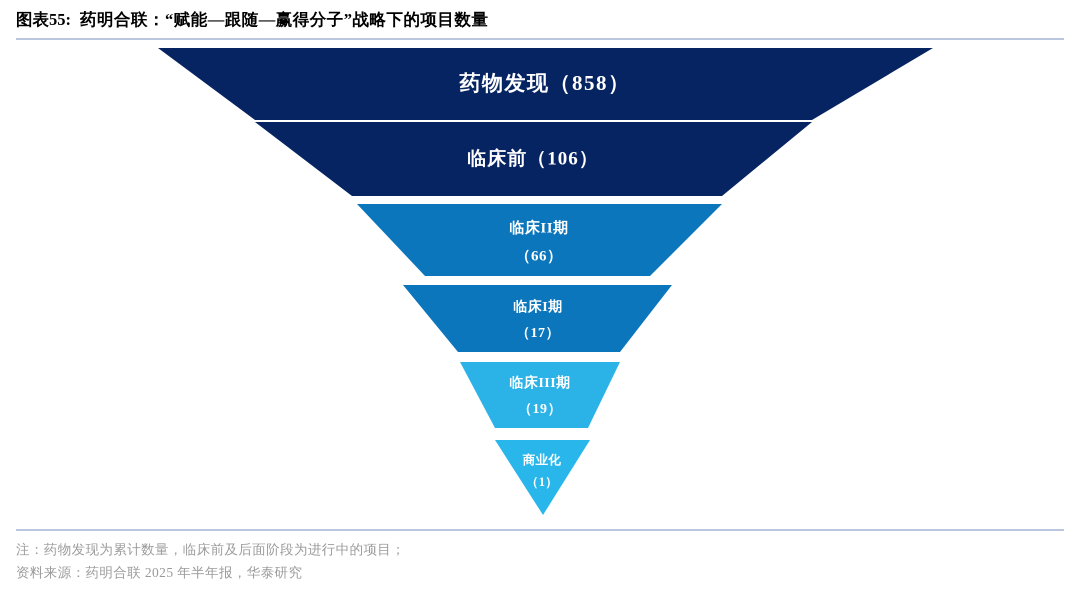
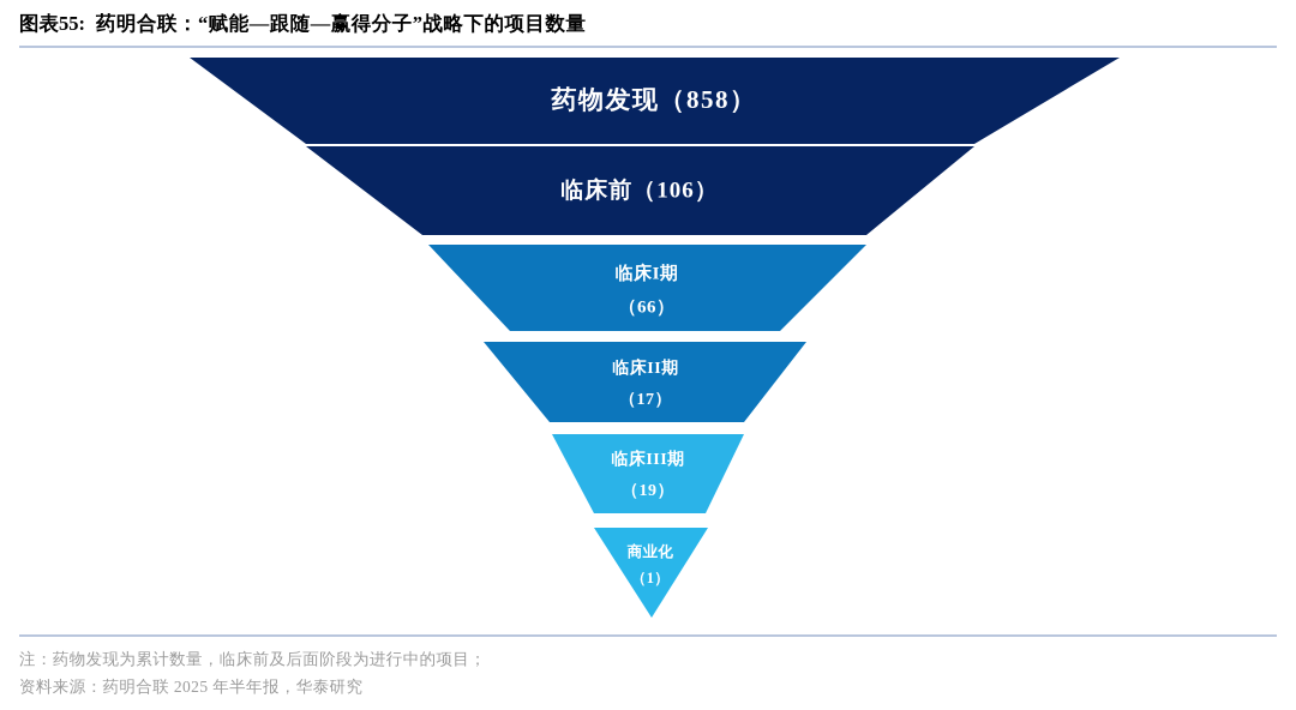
  图表55:
  药明合联：“赋能—跟随—赢得分子”战略下的项目数量
  药物发现（858）
  临床前（106）
- 临床II期
+ 临床I期
  （66）
- 临床I期
+ 临床II期
  （17）
  临床III期
  （19）
  商业化
  （1）
  注：药物发现为累计数量，临床前及后面阶段为进行中的项目；
  资料来源：药明合联 2025 年半年报，华泰研究
